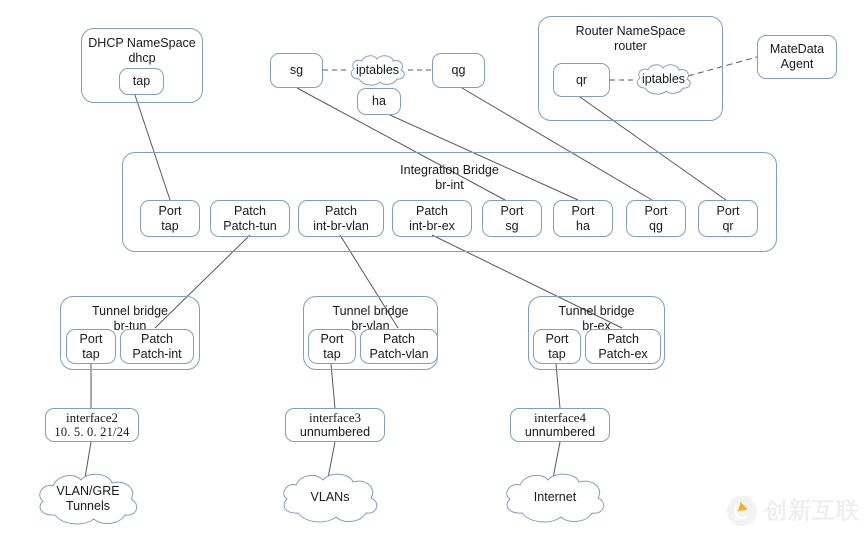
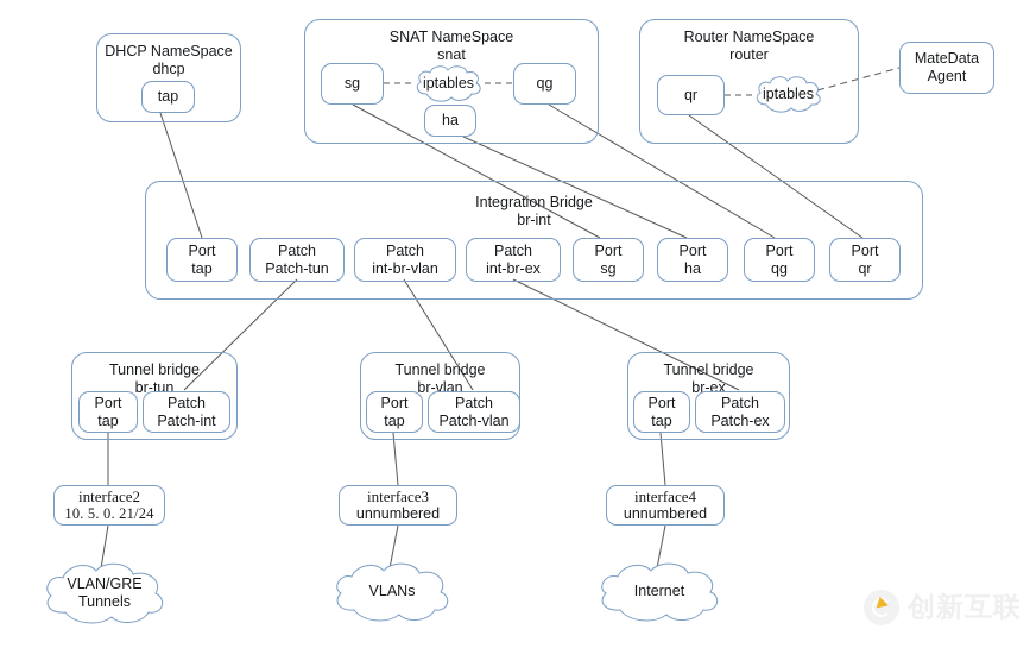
  DHCP NameSpace
  dhcp
  tap
+ SNAT NameSpace
+ snat
  sg
  iptables
  qg
  ha
  Router NameSpace
  router
  qr
  iptables
  MateData
  Agent
  Integration Bridge
  br-int
  Port
  tap
  Patch
  Patch-tun
  Patch
  int-br-vlan
  Patch
  int-br-ex
  Port
  sg
  Port
  ha
  Port
  qg
  Port
  qr
  Tunnel bridge
  br-tun
  Port
  tap
  Patch
  Patch-int
  interface2
  10. 5. 0. 21/24
  VLAN/GRE
  Tunnels
  Tunnel bridge
  br-vlan
  Port
  tap
  Patch
  Patch-vlan
  interface3
  unnumbered
  VLANs
  Tunnel bridge
  br-ex
  Port
  tap
  Patch
  Patch-ex
  interface4
  unnumbered
  Internet
